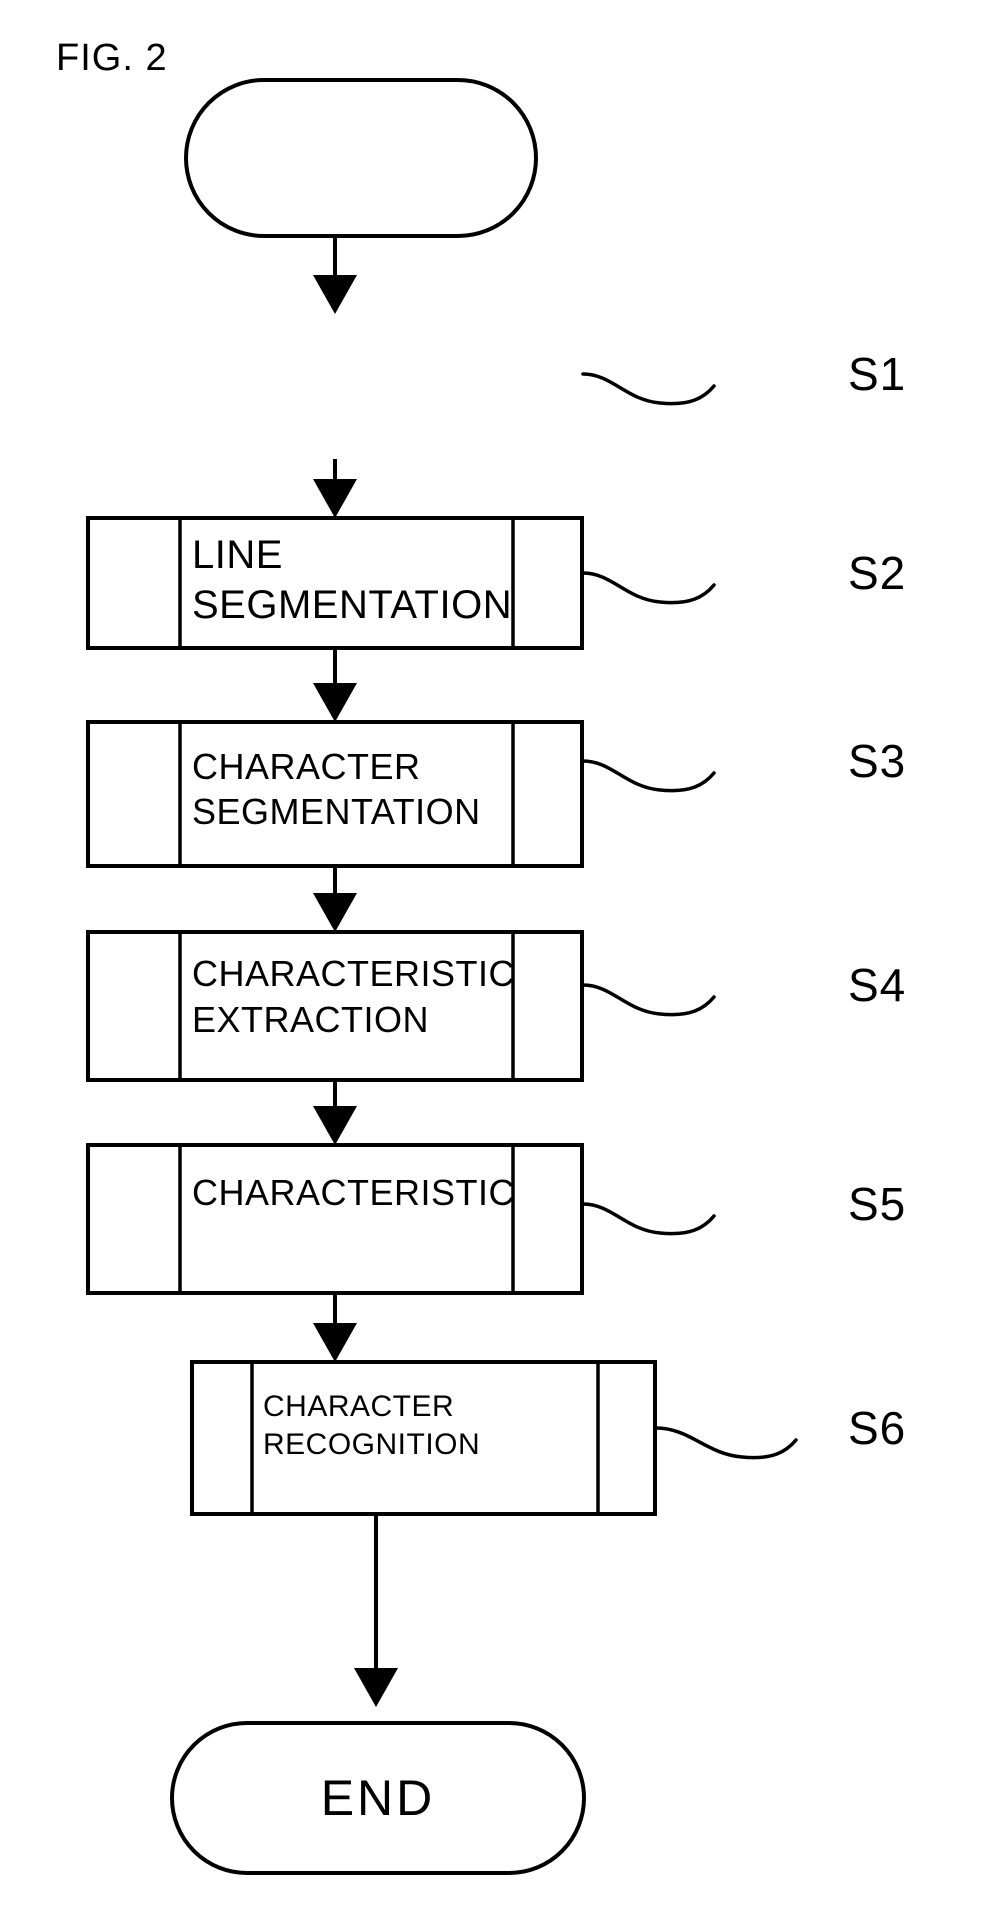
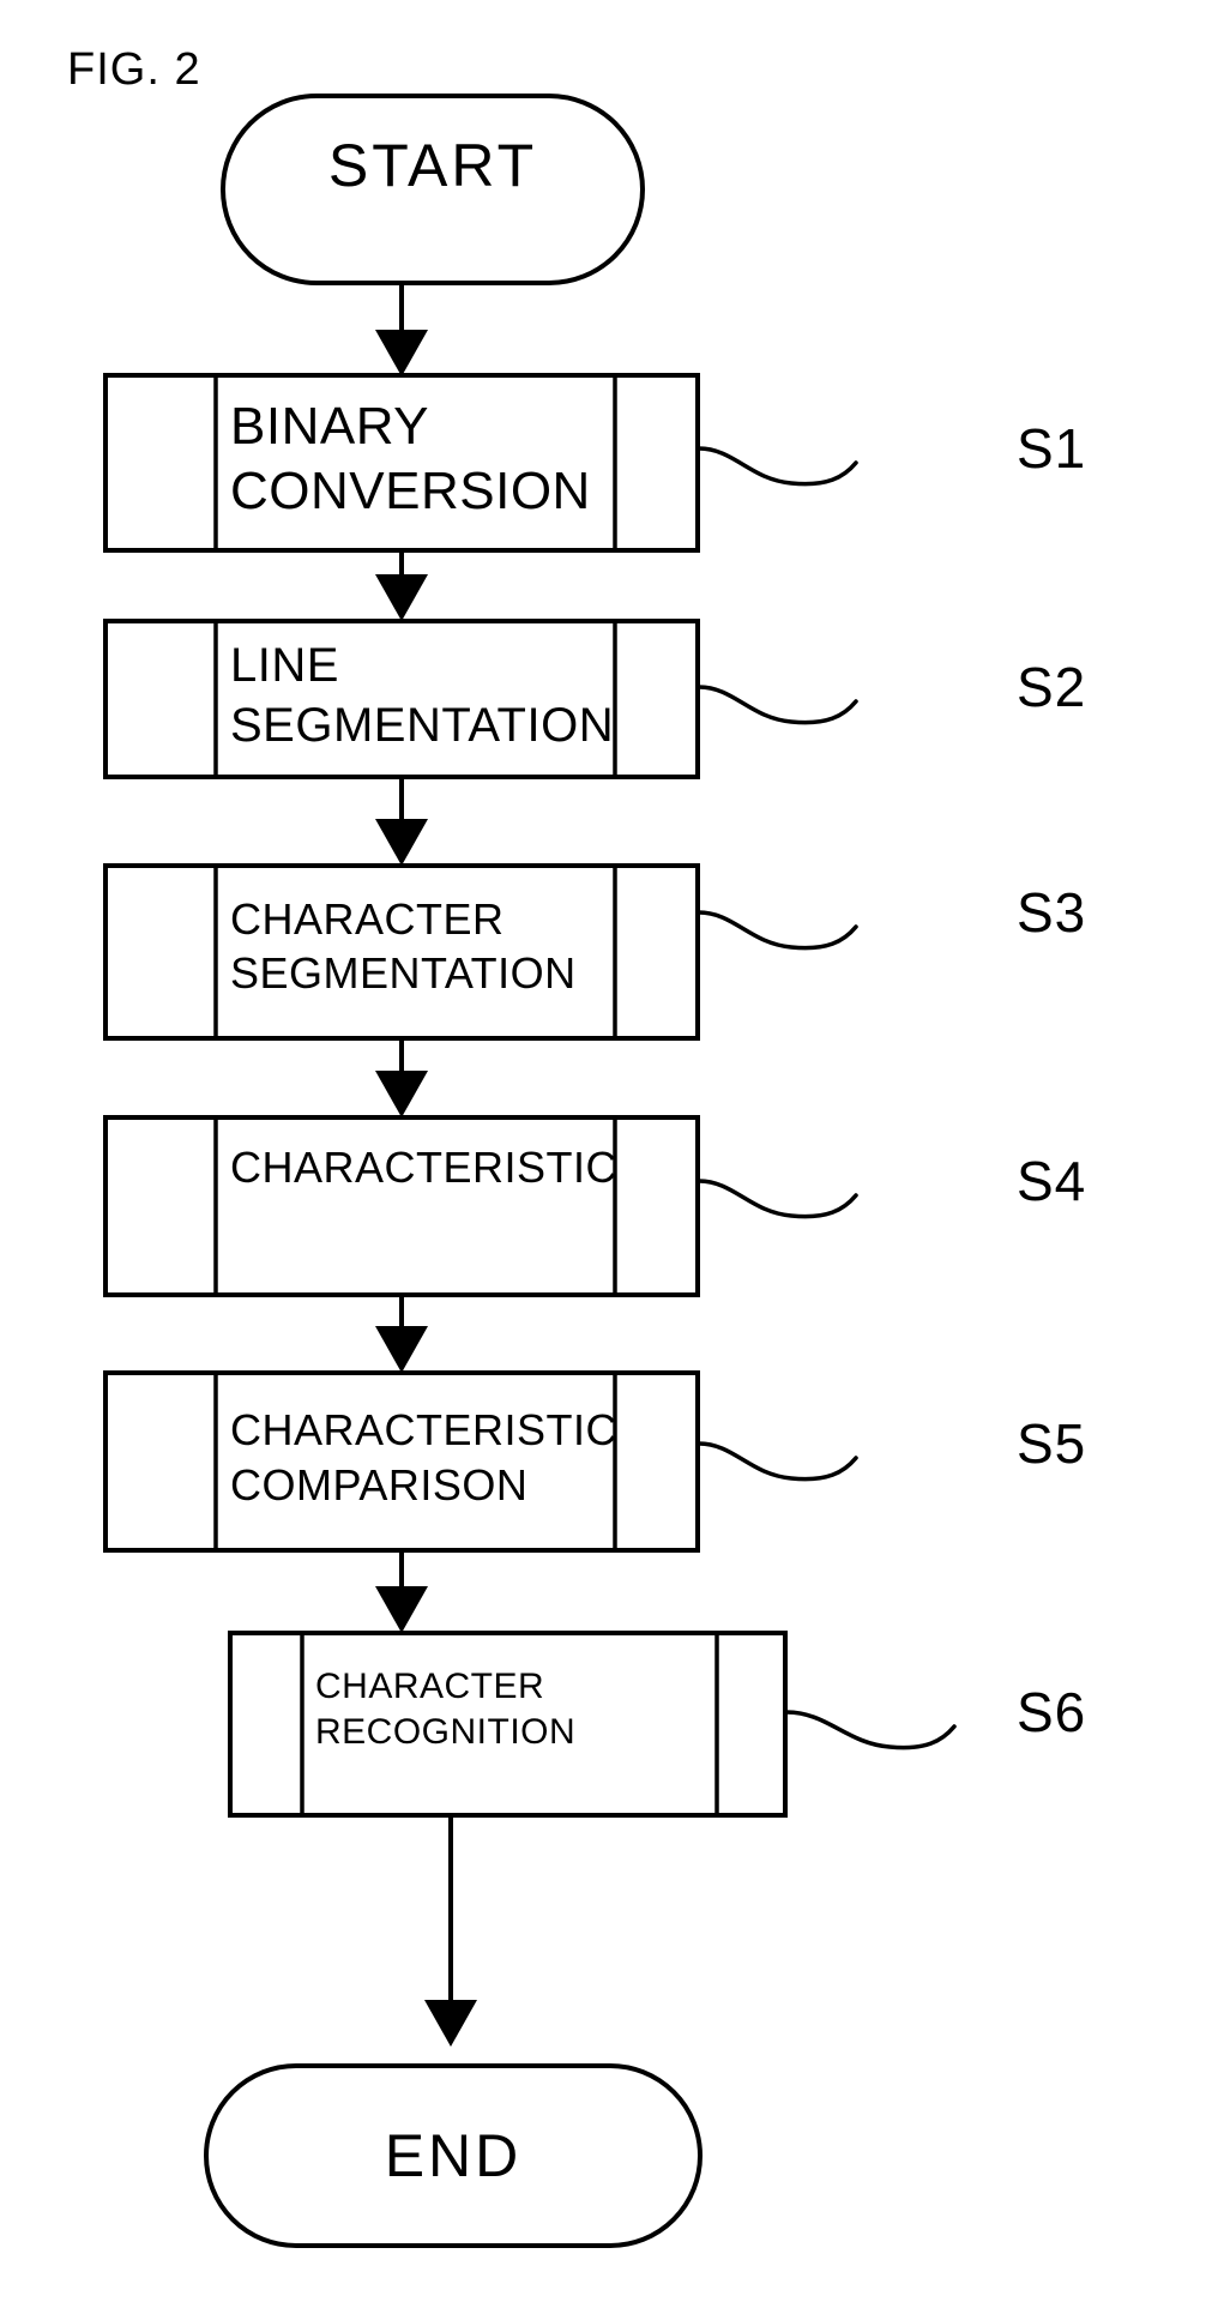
  FIG. 2
+ START
+ BINARY
+ CONVERSION
  S1
  LINE
  SEGMENTATION
  S2
  CHARACTER
  SEGMENTATION
  S3
  CHARACTERISTIC
- EXTRACTION
  S4
  CHARACTERISTIC
+ COMPARISON
  S5
  CHARACTER
  RECOGNITION
  S6
  END
